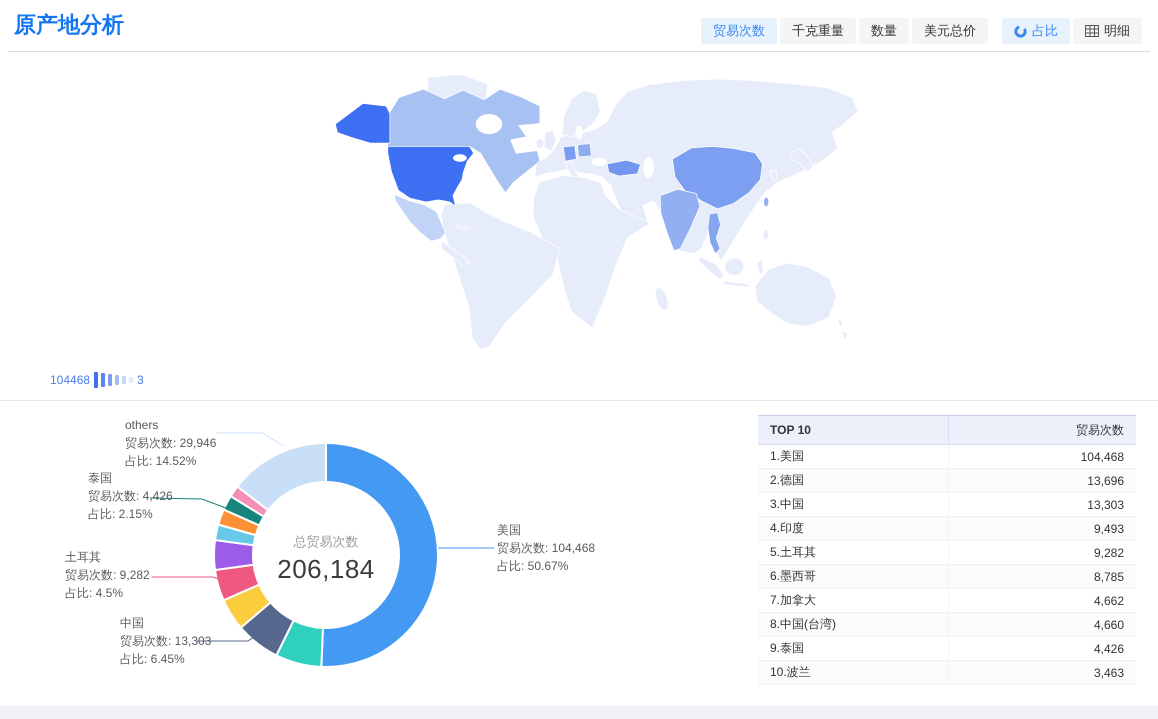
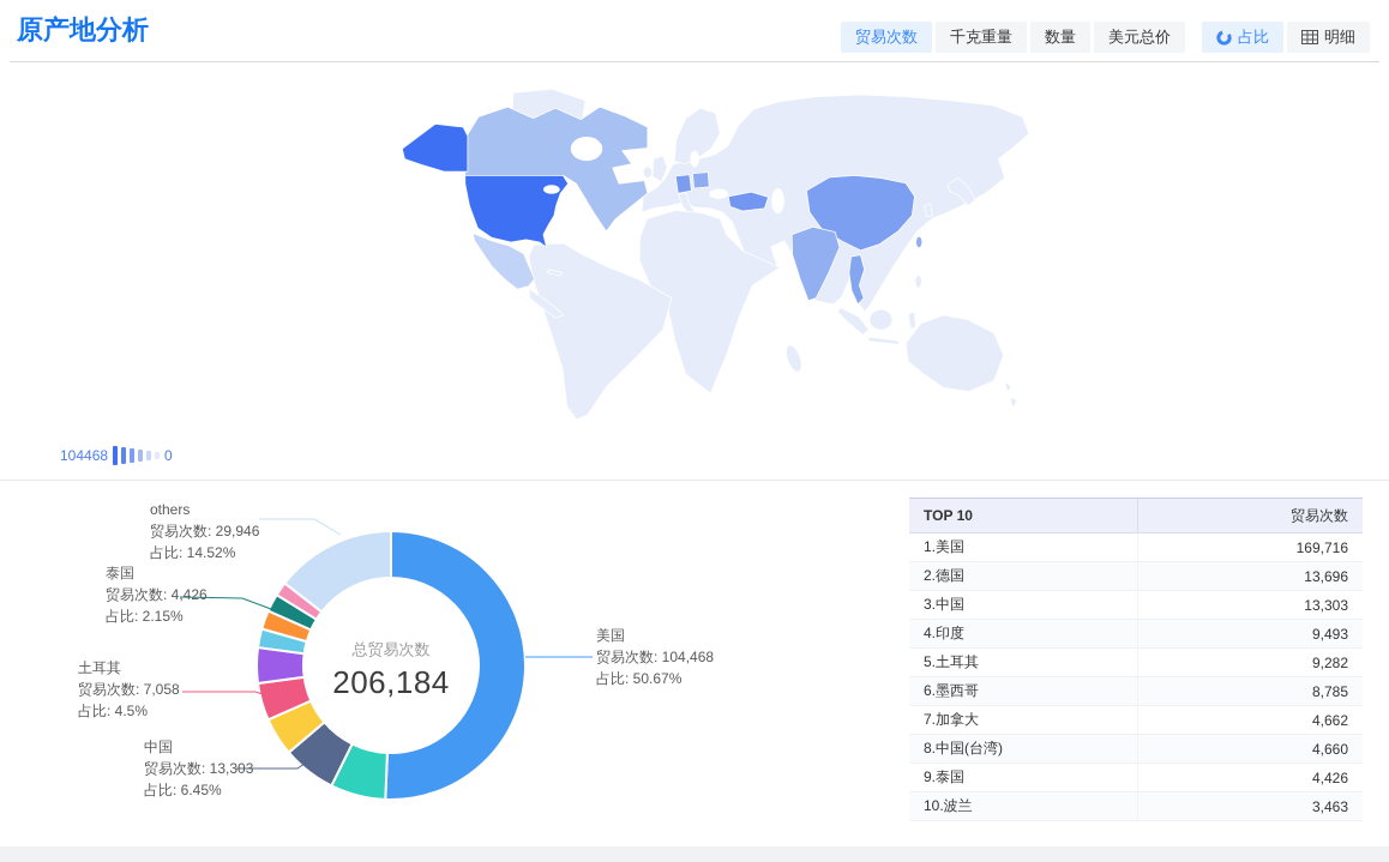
  原产地分析
  贸易次数
  千克重量
  数量
  美元总价
  占比
  明细
  104468
- 3
+ 0
  总贸易次数
  206,184
  others
  贸易次数: 29,946
  占比: 14.52%
  泰国
  贸易次数: 4,426
  占比: 2.15%
  土耳其
- 贸易次数: 9,282
+ 贸易次数: 7,058
  占比: 4.5%
  中国
  贸易次数: 13,303
  占比: 6.45%
  美国
  贸易次数: 104,468
  占比: 50.67%
  TOP 10
  贸易次数
  1.美国
- 104,468
+ 169,716
  2.德国
  13,696
  3.中国
  13,303
  4.印度
  9,493
  5.土耳其
  9,282
  6.墨西哥
  8,785
  7.加拿大
  4,662
  8.中国(台湾)
  4,660
  9.泰国
  4,426
  10.波兰
  3,463
